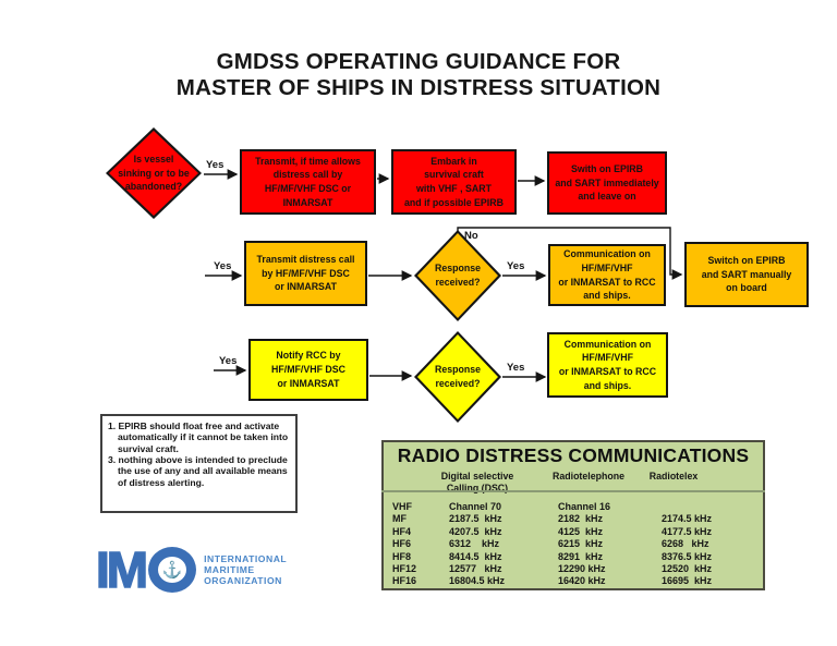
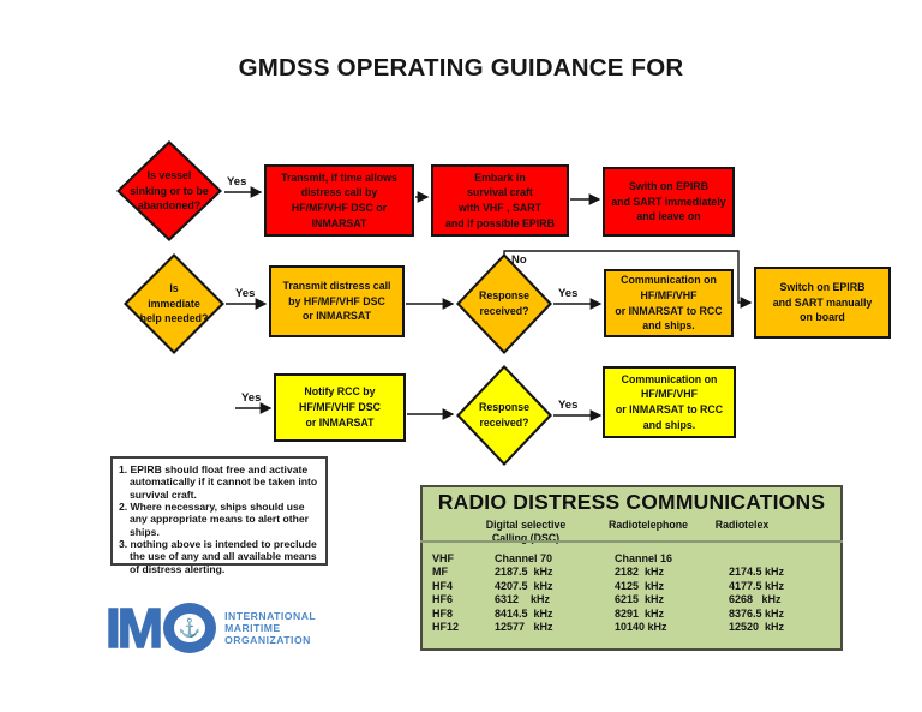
  GMDSS OPERATING GUIDANCE FOR
- MASTER OF SHIPS IN DISTRESS SITUATION
  Is vessel
  sinking or to be
  abandoned?
  Yes
  Transmit, if time allows
  distress call by
  HF/MF/VHF DSC or
  INMARSAT
  Embark in
  survival craft
  with VHF , SART
  and if possible EPIRB
  Swith on EPIRB
  and SART immediately
  and leave on
+ Is
+ immediate
+ help needed?
  Yes
  Transmit distress call
  by HF/MF/VHF DSC
  or INMARSAT
  Response
  received?
  No
  Yes
  Communication on
  HF/MF/VHF
  or INMARSAT to RCC
  and ships.
  Switch on EPIRB
  and SART manually
  on board
  Yes
  Notify RCC by
  HF/MF/VHF DSC
  or INMARSAT
  Response
  received?
  Yes
  Communication on
  HF/MF/VHF
  or INMARSAT to RCC
  and ships.
  1. EPIRB should float free and activate automatically if it cannot be taken into survival craft.
+ 2. Where necessary, ships should use any appropriate means to alert other ships.
  3. nothing above is intended to preclude the use of any and all available means of distress alerting.
  RADIO DISTRESS COMMUNICATIONS
  Digital selective
  Calling (DSC)
  Radiotelephone
  Radiotelex
  VHF
  Channel 70
  Channel 16
  MF
  2187.5 kHz
  2182 kHz
  2174.5 kHz
  HF4
  4207.5 kHz
  4125 kHz
  4177.5 kHz
  HF6
  6312 kHz
  6215 kHz
  6268 kHz
  HF8
  8414.5 kHz
  8291 kHz
  8376.5 kHz
  HF12
  12577 kHz
- 12290 kHz
+ 10140 kHz
  12520 kHz
- HF16
- 16804.5 kHz
- 16420 kHz
- 16695 kHz
  IM
  ⚓
  INTERNATIONAL
  MARITIME
  ORGANIZATION
